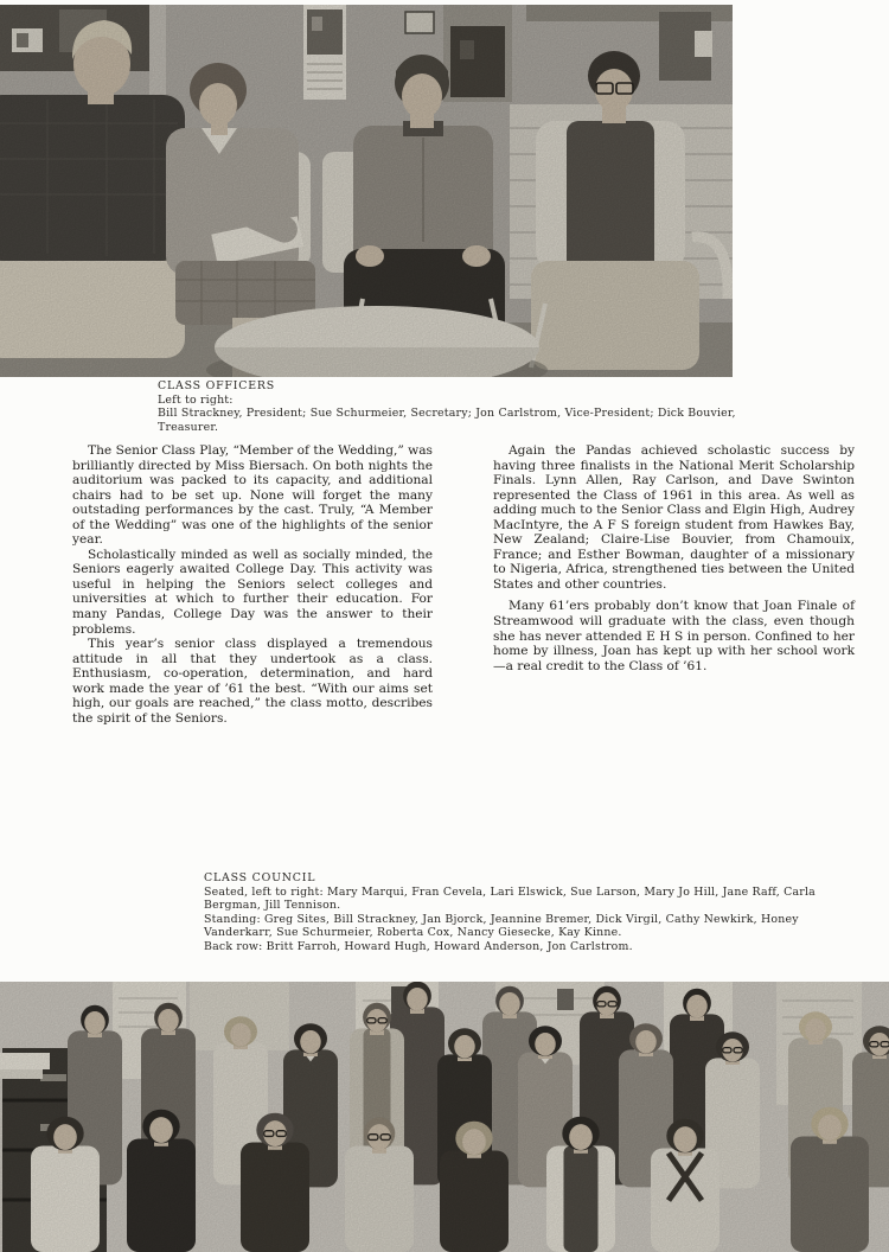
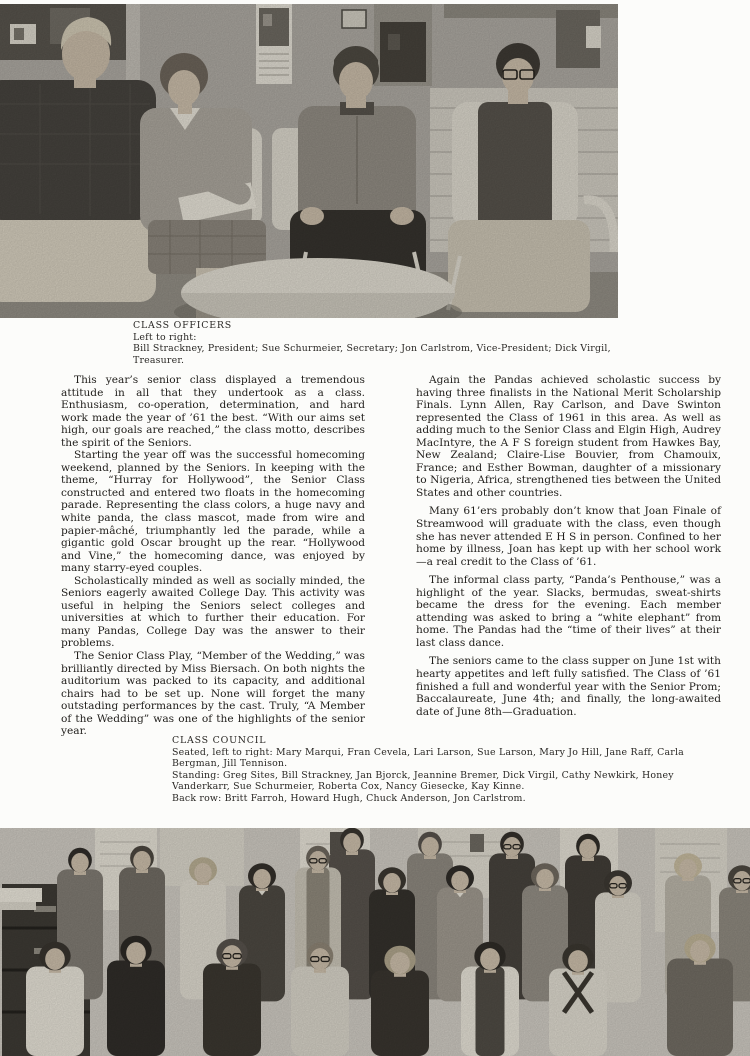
  CLASS OFFICERS
  Left to right:
- Bill Strackney, President; Sue Schurmeier, Secretary; Jon Carlstrom, Vice-President; Dick Bouvier, Treasurer.
+ Bill Strackney, President; Sue Schurmeier, Secretary; Jon Carlstrom, Vice-President; Dick Virgil, Treasurer.
- The Senior Class Play, “Member of the Wedding,” was brilliantly directed by Miss Biersach. On both nights the auditorium was packed to its capacity, and additional chairs had to be set up. None will forget the many outstading performances by the cast. Truly, “A Member of the Wedding” was one of the highlights of the senior year.
+ This year’s senior class displayed a tremendous attitude in all that they undertook as a class. Enthusiasm, co-operation, determination, and hard work made the year of ’61 the best. “With our aims set high, our goals are reached,” the class motto, describes the spirit of the Seniors.
+ Starting the year off was the successful homecoming weekend, planned by the Seniors. In keeping with the theme, “Hurray for Hollywood”, the Senior Class constructed and entered two floats in the homecoming parade. Representing the class colors, a huge navy and white panda, the class mascot, made from wire and papier-mâché, triumphantly led the parade, while a gigantic gold Oscar brought up the rear. “Hollywood and Vine,” the homecoming dance, was enjoyed by many starry-eyed couples.
  Scholastically minded as well as socially minded, the Seniors eagerly awaited College Day. This activity was useful in helping the Seniors select colleges and universities at which to further their education. For many Pandas, College Day was the answer to their problems.
- This year’s senior class displayed a tremendous attitude in all that they undertook as a class. Enthusiasm, co-operation, determination, and hard work made the year of ’61 the best. “With our aims set high, our goals are reached,” the class motto, describes the spirit of the Seniors.
+ The Senior Class Play, “Member of the Wedding,” was brilliantly directed by Miss Biersach. On both nights the auditorium was packed to its capacity, and additional chairs had to be set up. None will forget the many outstading performances by the cast. Truly, “A Member of the Wedding” was one of the highlights of the senior year.
  Again the Pandas achieved scholastic success by having three finalists in the National Merit Scholarship Finals. Lynn Allen, Ray Carlson, and Dave Swinton represented the Class of 1961 in this area. As well as adding much to the Senior Class and Elgin High, Audrey MacIntyre, the A F S foreign student from Hawkes Bay, New Zealand; Claire-Lise Bouvier, from Chamouix, France; and Esther Bowman, daughter of a missionary to Nigeria, Africa, strengthened ties between the United States and other countries.
  Many 61’ers probably don’t know that Joan Finale of Streamwood will graduate with the class, even though she has never attended E H S in person. Confined to her home by illness, Joan has kept up with her school work—a real credit to the Class of ’61.
+ The informal class party, “Panda’s Penthouse,” was a highlight of the year. Slacks, bermudas, sweat-shirts became the dress for the evening. Each member attending was asked to bring a “white elephant” from home. The Pandas had the “time of their lives” at their last class dance.
+ The seniors came to the class supper on June 1st with hearty appetites and left fully satisfied. The Class of ’61 finished a full and wonderful year with the Senior Prom; Baccalaureate, June 4th; and finally, the long-awaited date of June 8th—Graduation.
  CLASS COUNCIL
- Seated, left to right: Mary Marqui, Fran Cevela, Lari Elswick, Sue Larson, Mary Jo Hill, Jane Raff, Carla Bergman, Jill Tennison.
+ Seated, left to right: Mary Marqui, Fran Cevela, Lari Larson, Sue Larson, Mary Jo Hill, Jane Raff, Carla Bergman, Jill Tennison.
  Standing: Greg Sites, Bill Strackney, Jan Bjorck, Jeannine Bremer, Dick Virgil, Cathy Newkirk, Honey Vanderkarr, Sue Schurmeier, Roberta Cox, Nancy Giesecke, Kay Kinne.
- Back row: Britt Farroh, Howard Hugh, Howard Anderson, Jon Carlstrom.
+ Back row: Britt Farroh, Howard Hugh, Chuck Anderson, Jon Carlstrom.
